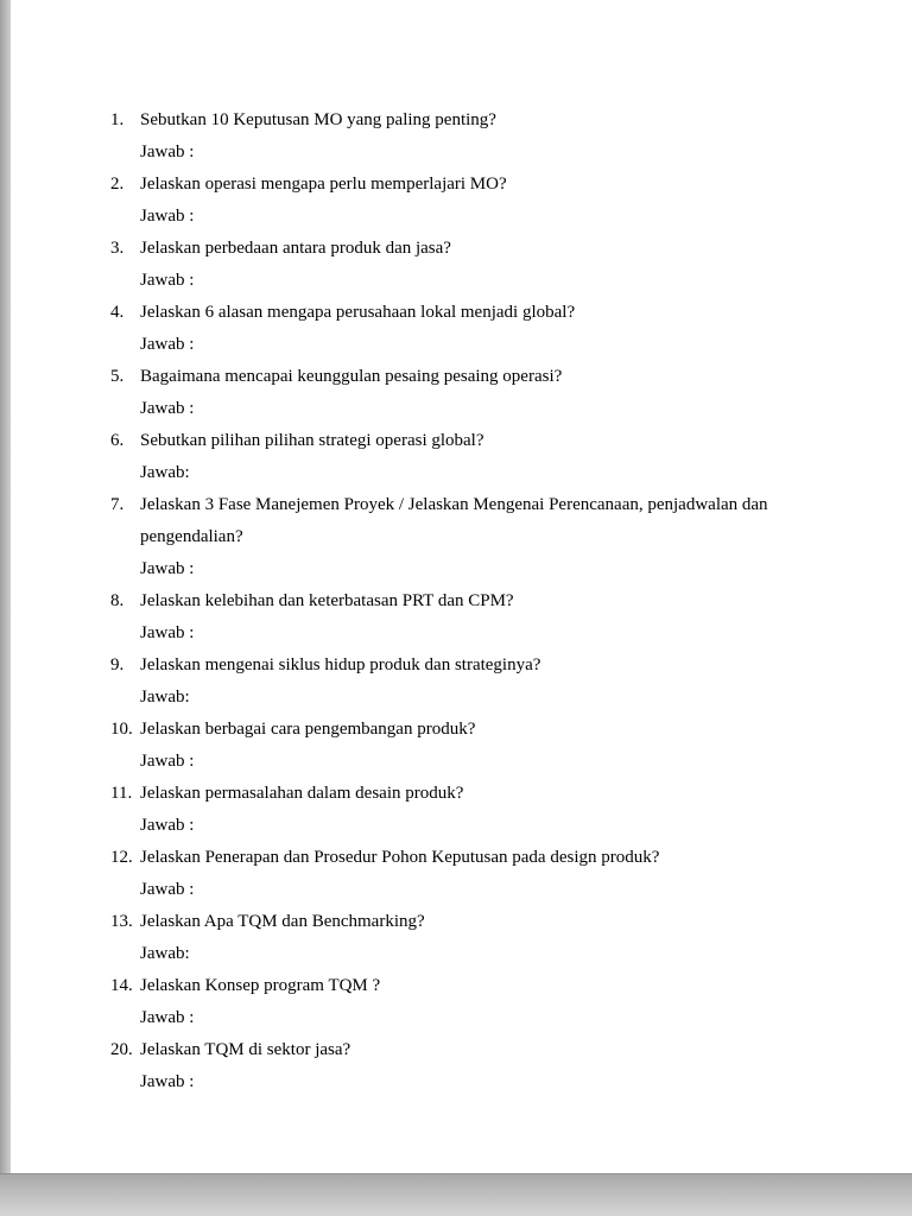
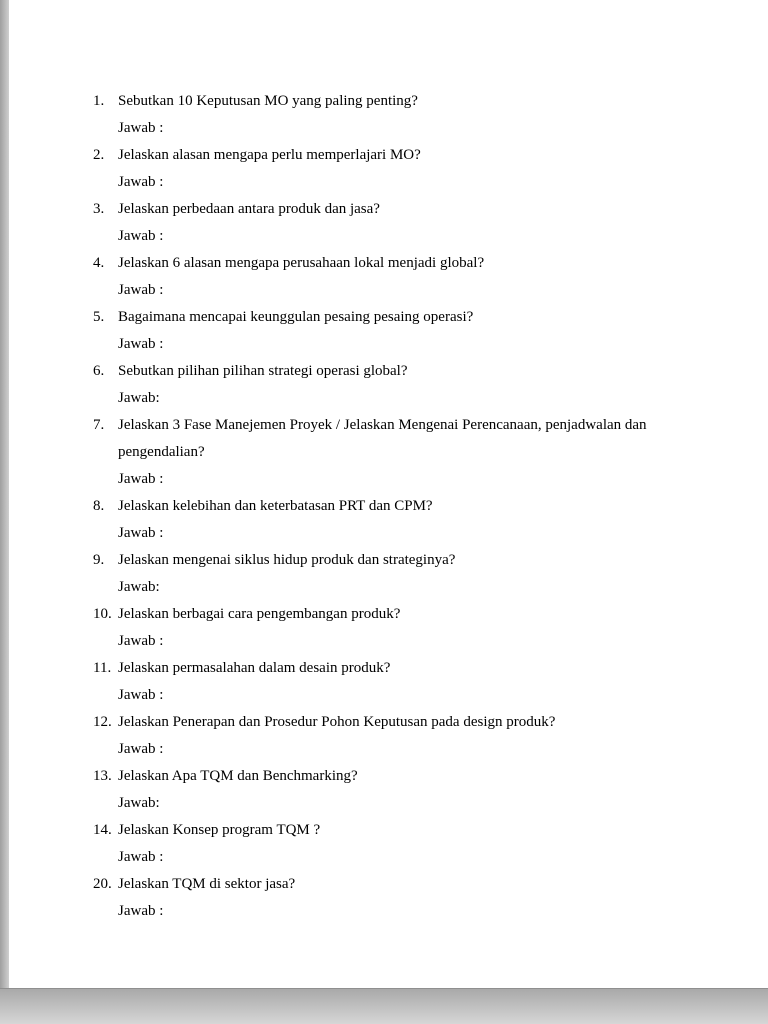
  1.
  Sebutkan 10 Keputusan MO yang paling penting?
  Jawab :
  2.
- Jelaskan operasi mengapa perlu memperlajari MO?
+ Jelaskan alasan mengapa perlu memperlajari MO?
  Jawab :
  3.
  Jelaskan perbedaan antara produk dan jasa?
  Jawab :
  4.
  Jelaskan 6 alasan mengapa perusahaan lokal menjadi global?
  Jawab :
  5.
  Bagaimana mencapai keunggulan pesaing pesaing operasi?
  Jawab :
  6.
  Sebutkan pilihan pilihan strategi operasi global?
  Jawab:
  7.
  Jelaskan 3 Fase Manejemen Proyek / Jelaskan Mengenai Perencanaan, penjadwalan dan pengendalian?
  Jawab :
  8.
  Jelaskan kelebihan dan keterbatasan PRT dan CPM?
  Jawab :
  9.
  Jelaskan mengenai siklus hidup produk dan strateginya?
  Jawab:
  10.
  Jelaskan berbagai cara pengembangan produk?
  Jawab :
  11.
  Jelaskan permasalahan dalam desain produk?
  Jawab :
  12.
  Jelaskan Penerapan dan Prosedur Pohon Keputusan pada design produk?
  Jawab :
  13.
  Jelaskan Apa TQM dan Benchmarking?
  Jawab:
  14.
  Jelaskan Konsep program TQM ?
  Jawab :
  20.
  Jelaskan TQM di sektor jasa?
  Jawab :
